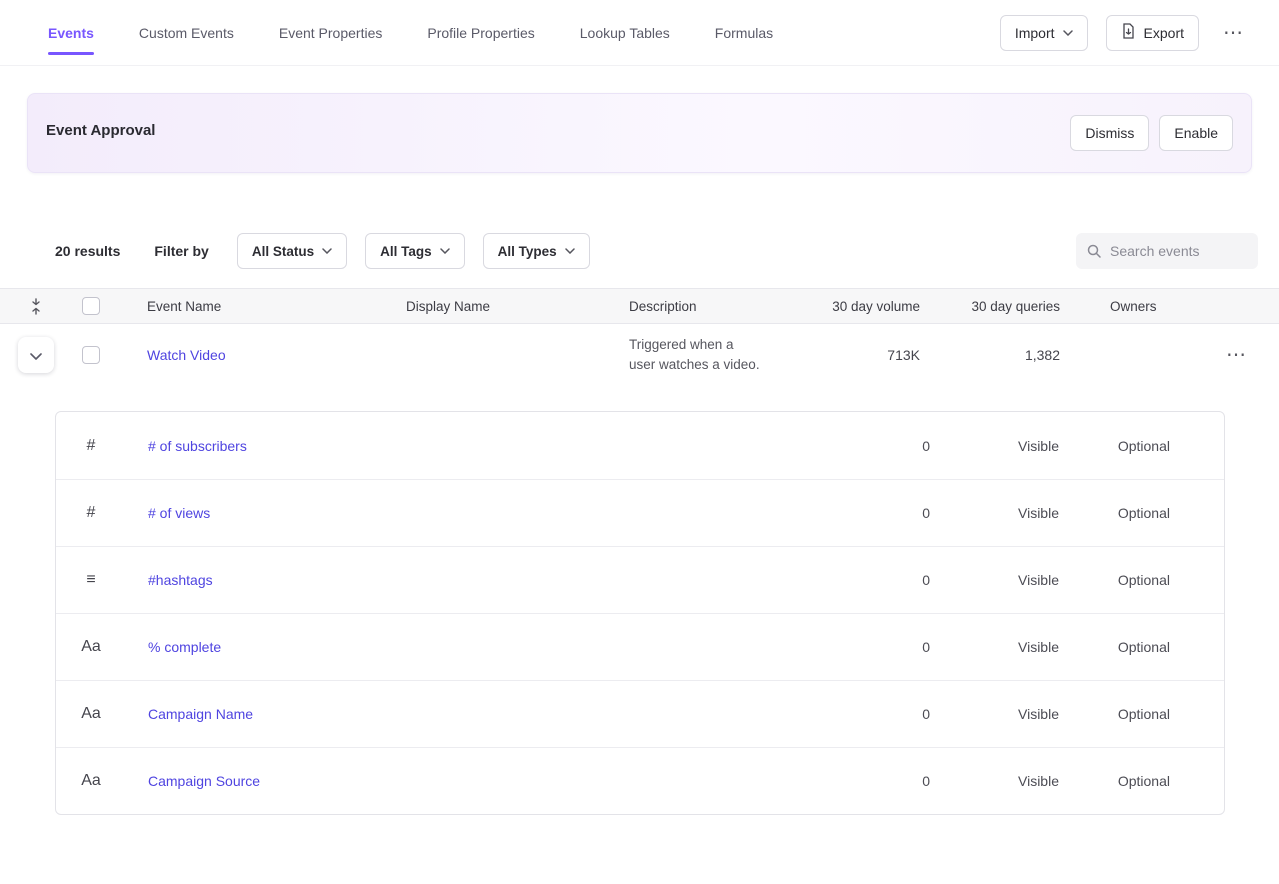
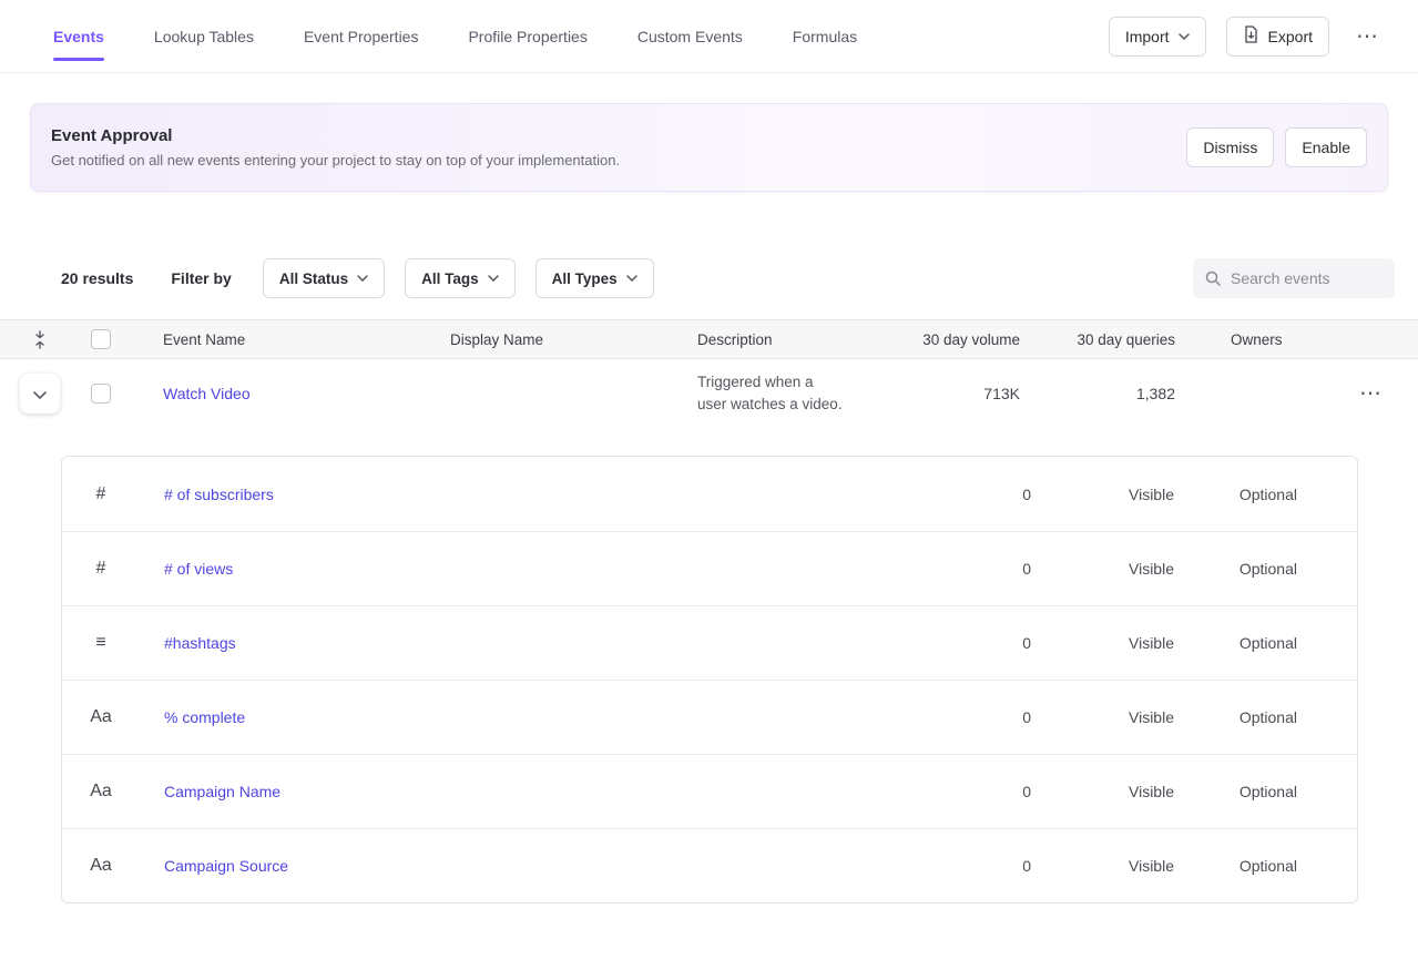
  Events
- Custom Events
+ Lookup Tables
  Event Properties
  Profile Properties
- Lookup Tables
+ Custom Events
  Formulas
  Import
  Export
  ⋯
  Event Approval
+ Get notified on all new events entering your project to stay on top of your implementation.
  Dismiss
  Enable
  20 results
  Filter by
  All Status
  All Tags
  All Types
  Search events
  Event Name
  Display Name
  Description
  30 day volume
  30 day queries
  Owners
  Watch Video
  Triggered when a user watches a video.
  713K
  1,382
  ⋯
  #
  # of subscribers
  0
  Visible
  Optional
  #
  # of views
  0
  Visible
  Optional
  ≡
  #hashtags
  0
  Visible
  Optional
  Aa
  % complete
  0
  Visible
  Optional
  Aa
  Campaign Name
  0
  Visible
  Optional
  Aa
  Campaign Source
  0
  Visible
  Optional
